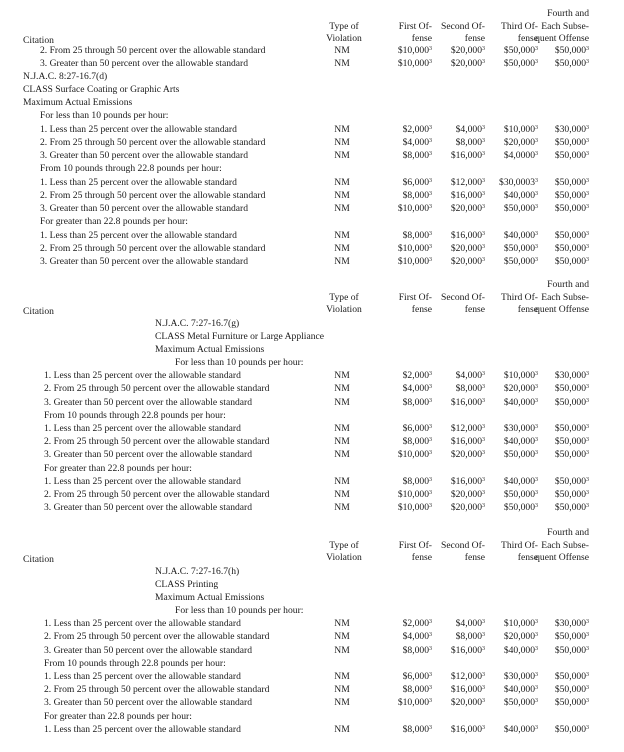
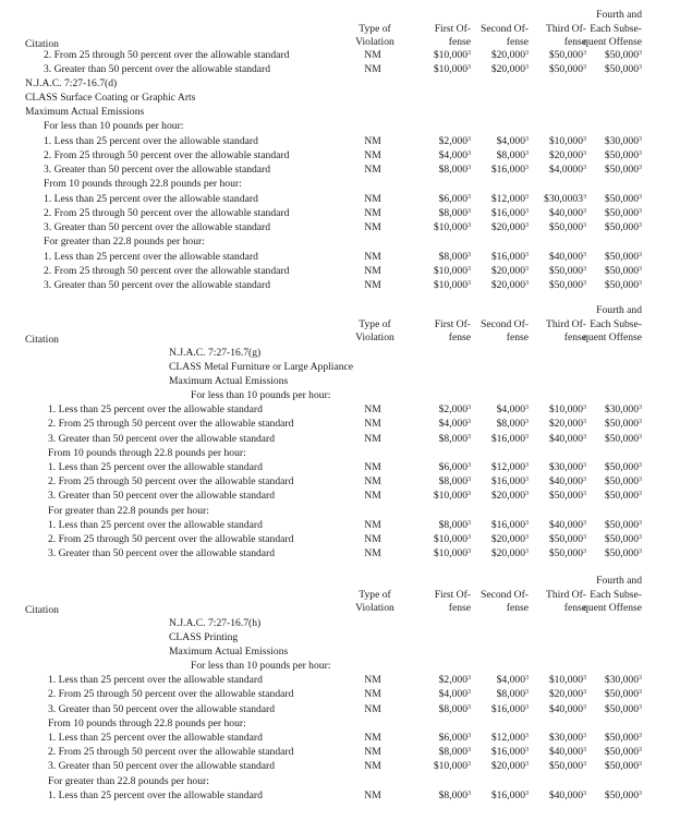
  Citation
  Type of
  Violation
  First Of-
  fense
  Second Of-
  fense
  Third Of-
  fense
  Fourth and
  Each Subse-
  quent Offense
  2. From 25 through 50 percent over the allowable standard
  NM
  $10,000
  $20,000
  $50,000
  $50,000
  3. Greater than 50 percent over the allowable standard
  NM
  $10,000
  $20,000
  $50,000
  $50,000
- N.J.A.C. 8:27-16.7(d)
+ N.J.A.C. 7:27-16.7(d)
  CLASS Surface Coating or Graphic Arts
  Maximum Actual Emissions
  For less than 10 pounds per hour:
  1. Less than 25 percent over the allowable standard
  NM
  $2,000
  $4,000
  $10,000
  $30,000
  2. From 25 through 50 percent over the allowable standard
  NM
  $4,000
  $8,000
  $20,000
  $50,000
  3. Greater than 50 percent over the allowable standard
  NM
  $8,000
  $16,000
  $4,0000
  $50,000
  From 10 pounds through 22.8 pounds per hour:
  1. Less than 25 percent over the allowable standard
  NM
  $6,000
  $12,000
  $30,0003
  $50,000
  2. From 25 through 50 percent over the allowable standard
  NM
  $8,000
  $16,000
  $40,000
  $50,000
  3. Greater than 50 percent over the allowable standard
  NM
  $10,000
  $20,000
  $50,000
  $50,000
  For greater than 22.8 pounds per hour:
  1. Less than 25 percent over the allowable standard
  NM
  $8,000
  $16,000
  $40,000
  $50,000
  2. From 25 through 50 percent over the allowable standard
  NM
  $10,000
  $20,000
  $50,000
  $50,000
  3. Greater than 50 percent over the allowable standard
  NM
  $10,000
  $20,000
  $50,000
  $50,000
  Citation
  Type of
  Violation
  First Of-
  fense
  Second Of-
  fense
  Third Of-
  fense
  Fourth and
  Each Subse-
  quent Offense
  N.J.A.C. 7:27-16.7(g)
  CLASS Metal Furniture or Large Appliance
  Maximum Actual Emissions
  For less than 10 pounds per hour:
  1. Less than 25 percent over the allowable standard
  NM
  $2,000
  $4,000
  $10,000
  $30,000
  2. From 25 through 50 percent over the allowable standard
  NM
  $4,000
  $8,000
  $20,000
  $50,000
  3. Greater than 50 percent over the allowable standard
  NM
  $8,000
  $16,000
  $40,000
  $50,000
  From 10 pounds through 22.8 pounds per hour:
  1. Less than 25 percent over the allowable standard
  NM
  $6,000
  $12,000
  $30,000
  $50,000
  2. From 25 through 50 percent over the allowable standard
  NM
  $8,000
  $16,000
  $40,000
  $50,000
  3. Greater than 50 percent over the allowable standard
  NM
  $10,000
  $20,000
  $50,000
  $50,000
  For greater than 22.8 pounds per hour:
  1. Less than 25 percent over the allowable standard
  NM
  $8,000
  $16,000
  $40,000
  $50,000
  2. From 25 through 50 percent over the allowable standard
  NM
  $10,000
  $20,000
  $50,000
  $50,000
  3. Greater than 50 percent over the allowable standard
  NM
  $10,000
  $20,000
  $50,000
  $50,000
  Citation
  Type of
  Violation
  First Of-
  fense
  Second Of-
  fense
  Third Of-
  fense
  Fourth and
  Each Subse-
  quent Offense
  N.J.A.C. 7:27-16.7(h)
  CLASS Printing
  Maximum Actual Emissions
  For less than 10 pounds per hour:
  1. Less than 25 percent over the allowable standard
  NM
  $2,000
  $4,000
  $10,000
  $30,000
  2. From 25 through 50 percent over the allowable standard
  NM
  $4,000
  $8,000
  $20,000
  $50,000
  3. Greater than 50 percent over the allowable standard
  NM
  $8,000
  $16,000
  $40,000
  $50,000
  From 10 pounds through 22.8 pounds per hour:
  1. Less than 25 percent over the allowable standard
  NM
  $6,000
  $12,000
  $30,000
  $50,000
  2. From 25 through 50 percent over the allowable standard
  NM
  $8,000
  $16,000
  $40,000
  $50,000
  3. Greater than 50 percent over the allowable standard
  NM
  $10,000
  $20,000
  $50,000
  $50,000
  For greater than 22.8 pounds per hour:
  1. Less than 25 percent over the allowable standard
  NM
  $8,000
  $16,000
  $40,000
  $50,000
